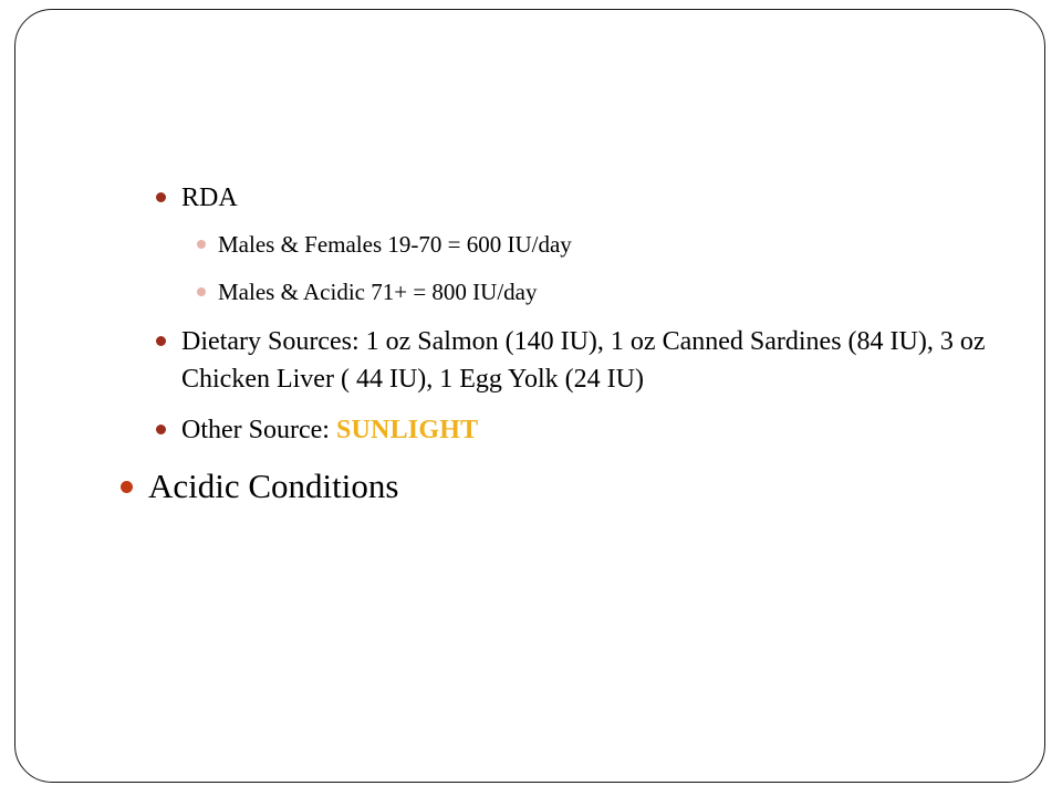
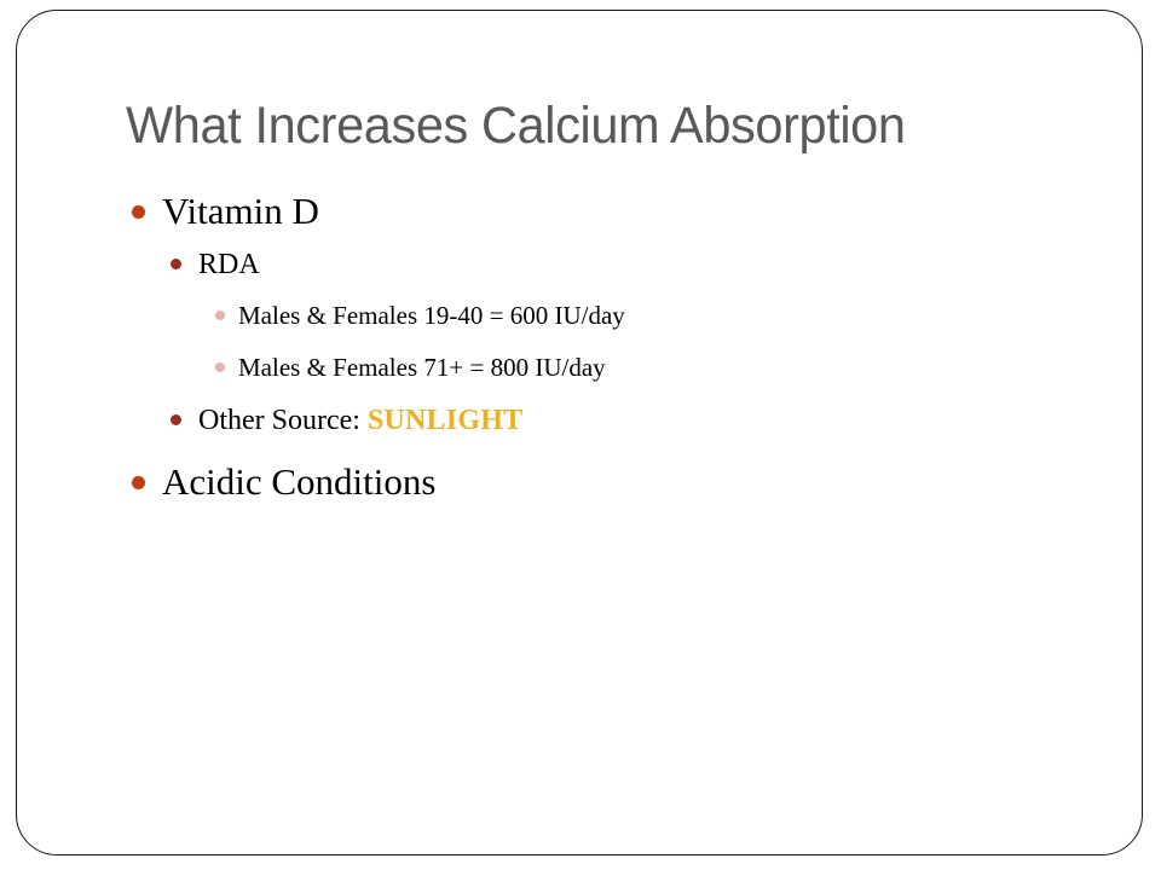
+ What Increases Calcium Absorption
+ Vitamin D
  RDA
- Males & Females 19-70 = 600 IU/day
+ Males & Females 19-40 = 600 IU/day
- Males & Acidic 71+ = 800 IU/day
+ Males & Females 71+ = 800 IU/day
- Dietary Sources: 1 oz Salmon (140 IU), 1 oz Canned Sardines (84 IU), 3 oz Chicken Liver ( 44 IU), 1 Egg Yolk (24 IU)
  Other Source: SUNLIGHT
  Acidic Conditions
